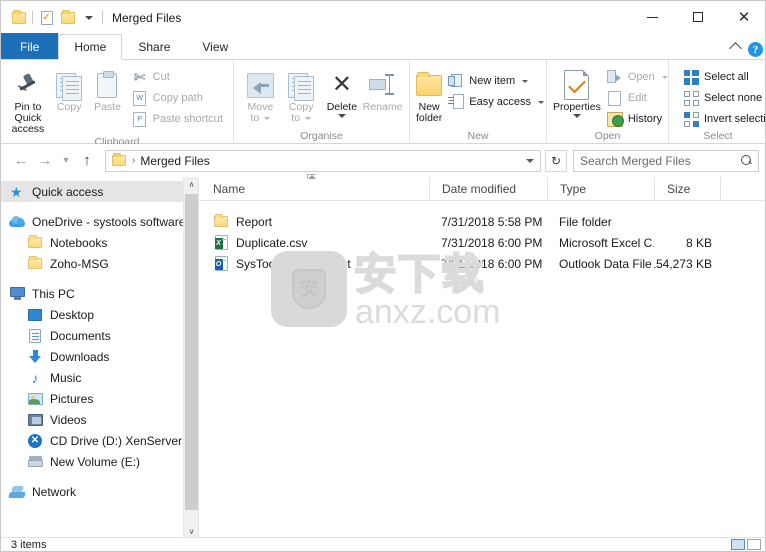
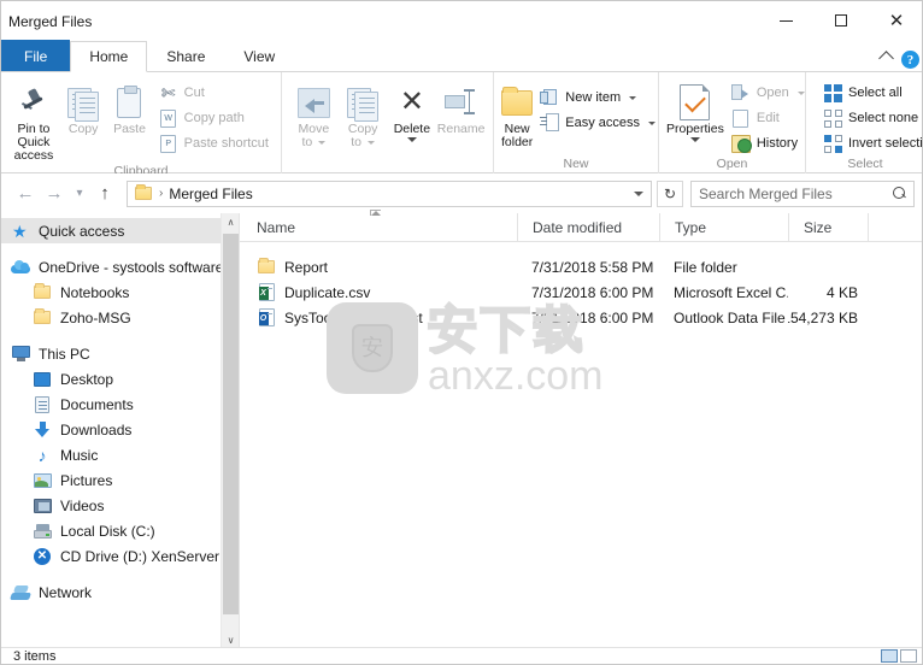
- ✓
  Merged Files
  ✕
  File
  Home
  Share
  View
  ?
  Pin to Quick
  access
  Copy
  Paste
  ✄
  Cut
  Copy path
  Paste shortcut
  Clipboard
  Move
  to
  Copy
  to
  ✕
  Delete
  Rename
- Organise
  New
  folder
  New item
  Easy access
  New
  Properties
  Open
  Edit
  History
  Open
  Select all
  Select none
  Invert selecti
  Select
  ←
  →
  ▾
  ↑
  ›
  Merged Files
  ↻
  Search Merged Files
  ★
  Quick access
  OneDrive - systools softwar
  Notebooks
  Zoho-MSG
  This PC
  Desktop
  Documents
  Downloads
  ♪
  Music
  Pictures
  Videos
+ Local Disk (C:)
  ✕
  CD Drive (D:) XenServer
- New Volume (E:)
  Network
  ∧
  ∨
  Name
  Date modified
  Type
  Size
  Report
  7/31/2018 5:58 PM
  File folder
  Duplicate.csv
  7/31/2018 6:00 PM
  Microsoft Excel C
- 8 KB
+ 4 KB
  7/31/2018 6:00 PM
  Outlook Data File
  54,273 KB
  安下载
  anxz.com
  3 items
